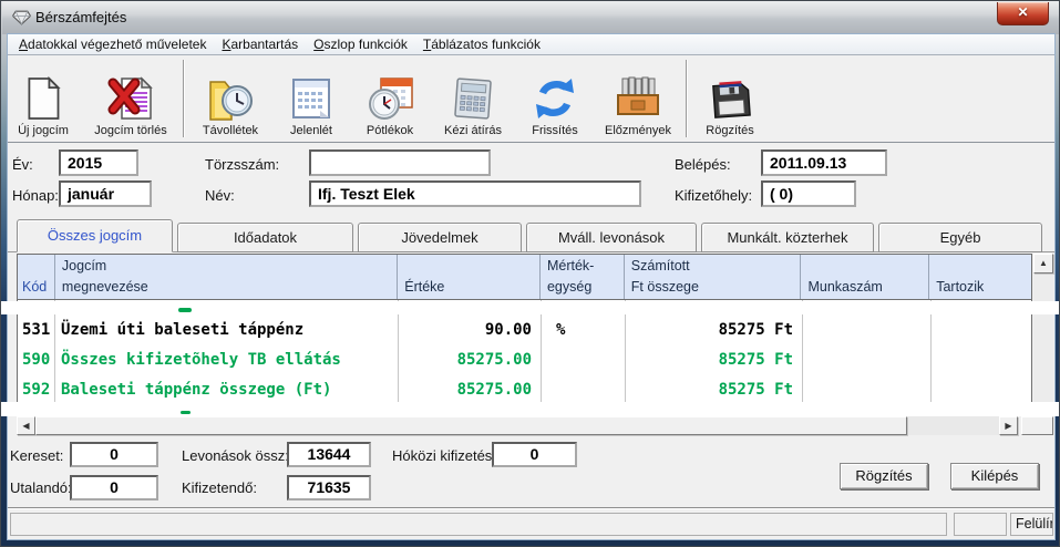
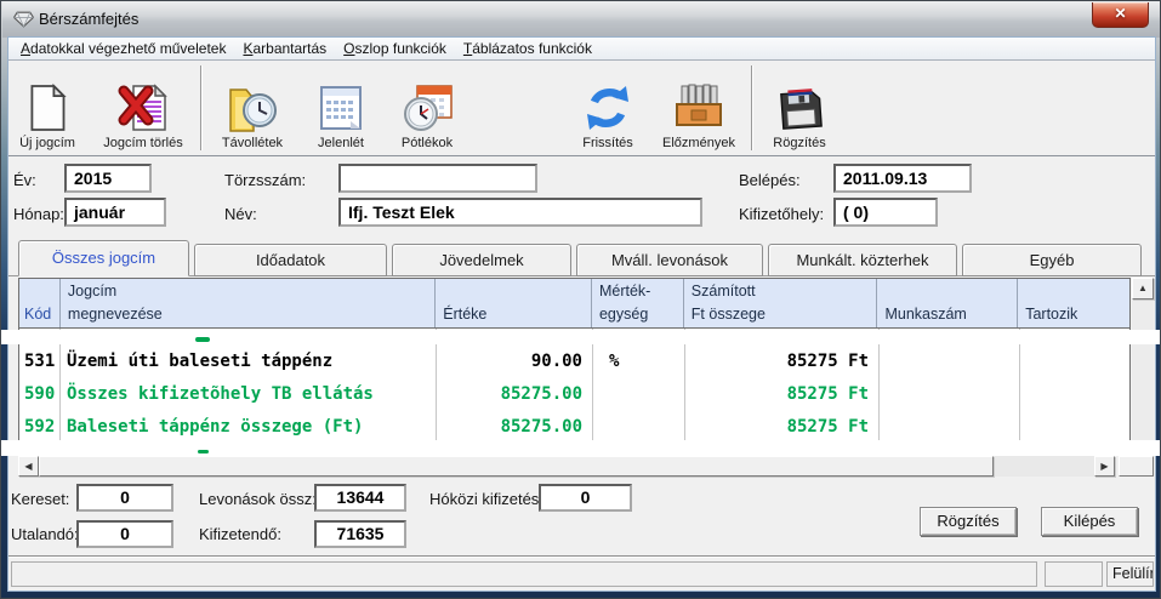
  Bérszámfejtés
  ✕
  Adatokkal végezhető műveletek
  Karbantartás
  Oszlop funkciók
  Táblázatos funkciók
  Új jogcím
  Jogcím törlés
  Távollétek
  Jelenlét
  Pótlékok
- Kézi átírás
  Frissítés
  Előzmények
  Rögzítés
  Év:
  2015
  Hónap:
  január
  Törzsszám:
  Név:
  Ifj. Teszt Elek
  Belépés:
  2011.09.13
  Kifizetőhely:
  ( 0)
  Összes jogcím
  Időadatok
  Jövedelmek
  Mváll. levonások
  Munkált. közterhek
  Egyéb
  Kód
  Jogcím
  megnevezése
  Értéke
  Mérték-
  egység
  Számított
  Ft összege
  Munkaszám
  Tartozik
  531
  Üzemi úti baleseti táppénz
  90.00
  %
  85275 Ft
  590
  Összes kifizetõhely TB ellátás
  85275.00
  85275 Ft
  592
  Baleseti táppénz összege (Ft)
  85275.00
  85275 Ft
  ▲
  ◀
  ▶
  Kereset:
  0
  Levonások össz
  13644
  Hóközi kifizetés
  0
  Utalandó
  0
  Kifizetendő:
  71635
  Rögzítés
  Kilépés
  Felülír
